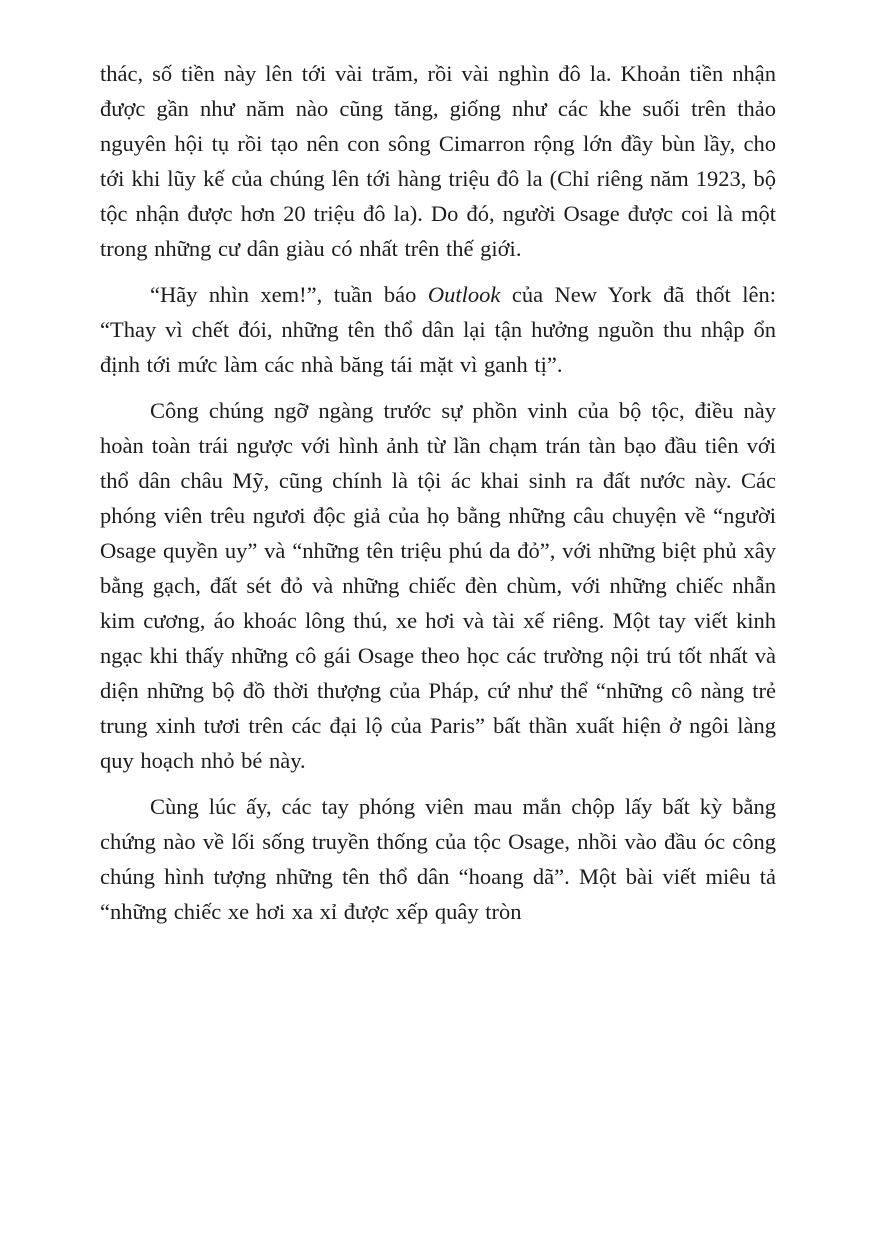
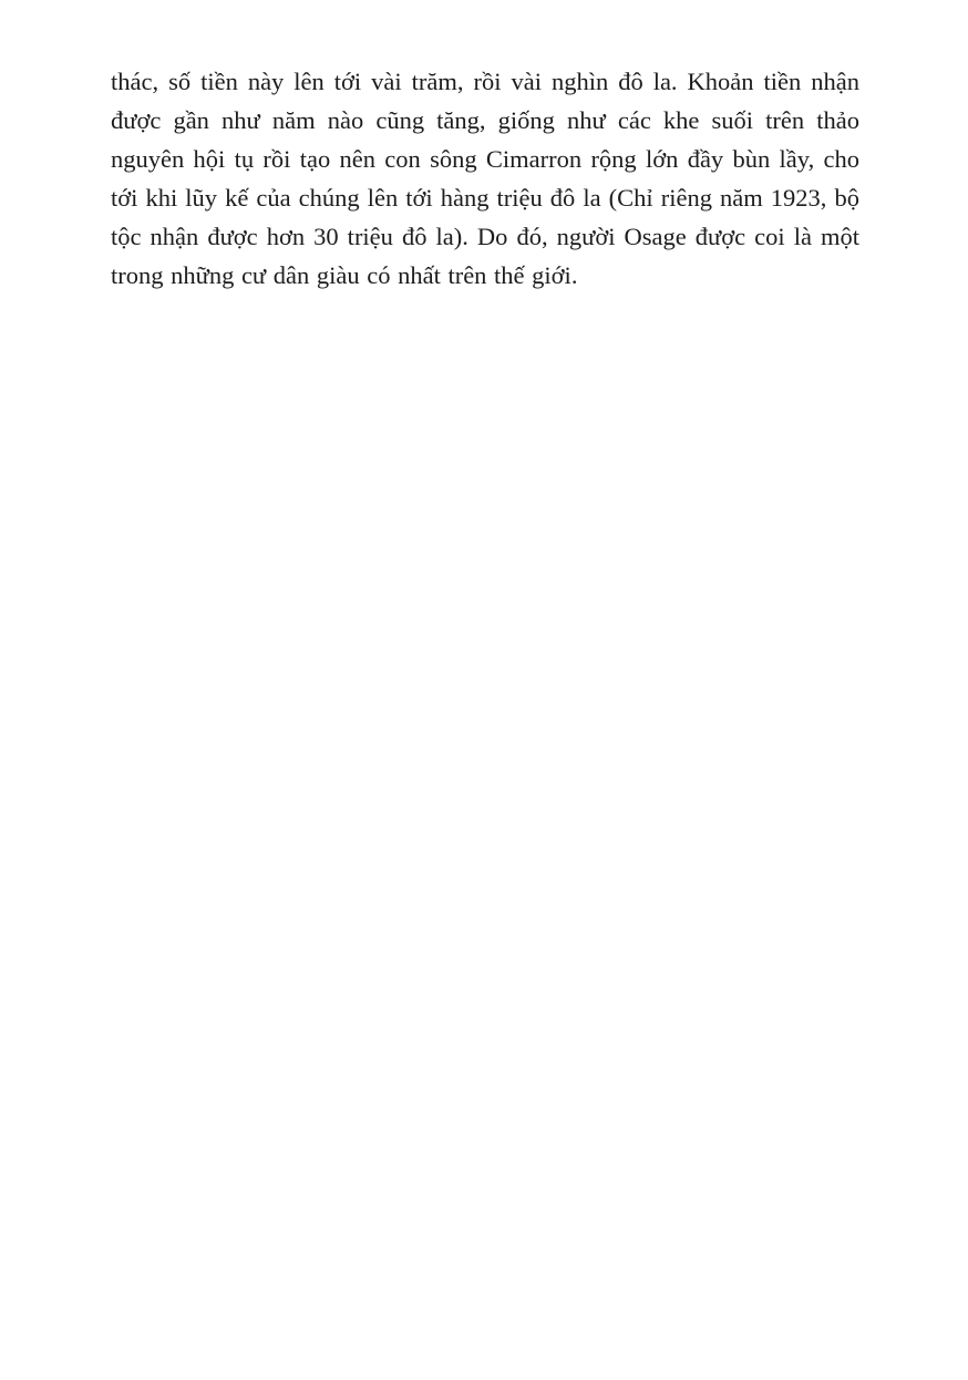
- thác, số tiền này lên tới vài trăm, rồi vài nghìn đô la. Khoản tiền nhận được gần như năm nào cũng tăng, giống như các khe suối trên thảo nguyên hội tụ rồi tạo nên con sông Cimarron rộng lớn đầy bùn lầy, cho tới khi lũy kế của chúng lên tới hàng triệu đô la (Chỉ riêng năm 1923, bộ tộc nhận được hơn 20 triệu đô la). Do đó, người Osage được coi là một trong những cư dân giàu có nhất trên thế giới.
+ thác, số tiền này lên tới vài trăm, rồi vài nghìn đô la. Khoản tiền nhận được gần như năm nào cũng tăng, giống như các khe suối trên thảo nguyên hội tụ rồi tạo nên con sông Cimarron rộng lớn đầy bùn lầy, cho tới khi lũy kế của chúng lên tới hàng triệu đô la (Chỉ riêng năm 1923, bộ tộc nhận được hơn 30 triệu đô la). Do đó, người Osage được coi là một trong những cư dân giàu có nhất trên thế giới.
- “Hãy nhìn xem!”, tuần báo Outlook của New York đã thốt lên: “Thay vì chết đói, những tên thổ dân lại tận hưởng nguồn thu nhập ổn định tới mức làm các nhà băng tái mặt vì ganh tị”.
- Công chúng ngỡ ngàng trước sự phồn vinh của bộ tộc, điều này hoàn toàn trái ngược với hình ảnh từ lần chạm trán tàn bạo đầu tiên với thổ dân châu Mỹ, cũng chính là tội ác khai sinh ra đất nước này. Các phóng viên trêu ngươi độc giả của họ bằng những câu chuyện về “người Osage quyền uy” và “những tên triệu phú da đỏ”, với những biệt phủ xây bằng gạch, đất sét đỏ và những chiếc đèn chùm, với những chiếc nhẫn kim cương, áo khoác lông thú, xe hơi và tài xế riêng. Một tay viết kinh ngạc khi thấy những cô gái Osage theo học các trường nội trú tốt nhất và diện những bộ đồ thời thượng của Pháp, cứ như thể “những cô nàng trẻ trung xinh tươi trên các đại lộ của Paris” bất thần xuất hiện ở ngôi làng quy hoạch nhỏ bé này.
- Cùng lúc ấy, các tay phóng viên mau mắn chộp lấy bất kỳ bằng chứng nào về lối sống truyền thống của tộc Osage, nhồi vào đầu óc công chúng hình tượng những tên thổ dân “hoang dã”. Một bài viết miêu tả “những chiếc xe hơi xa xỉ được xếp quây tròn
